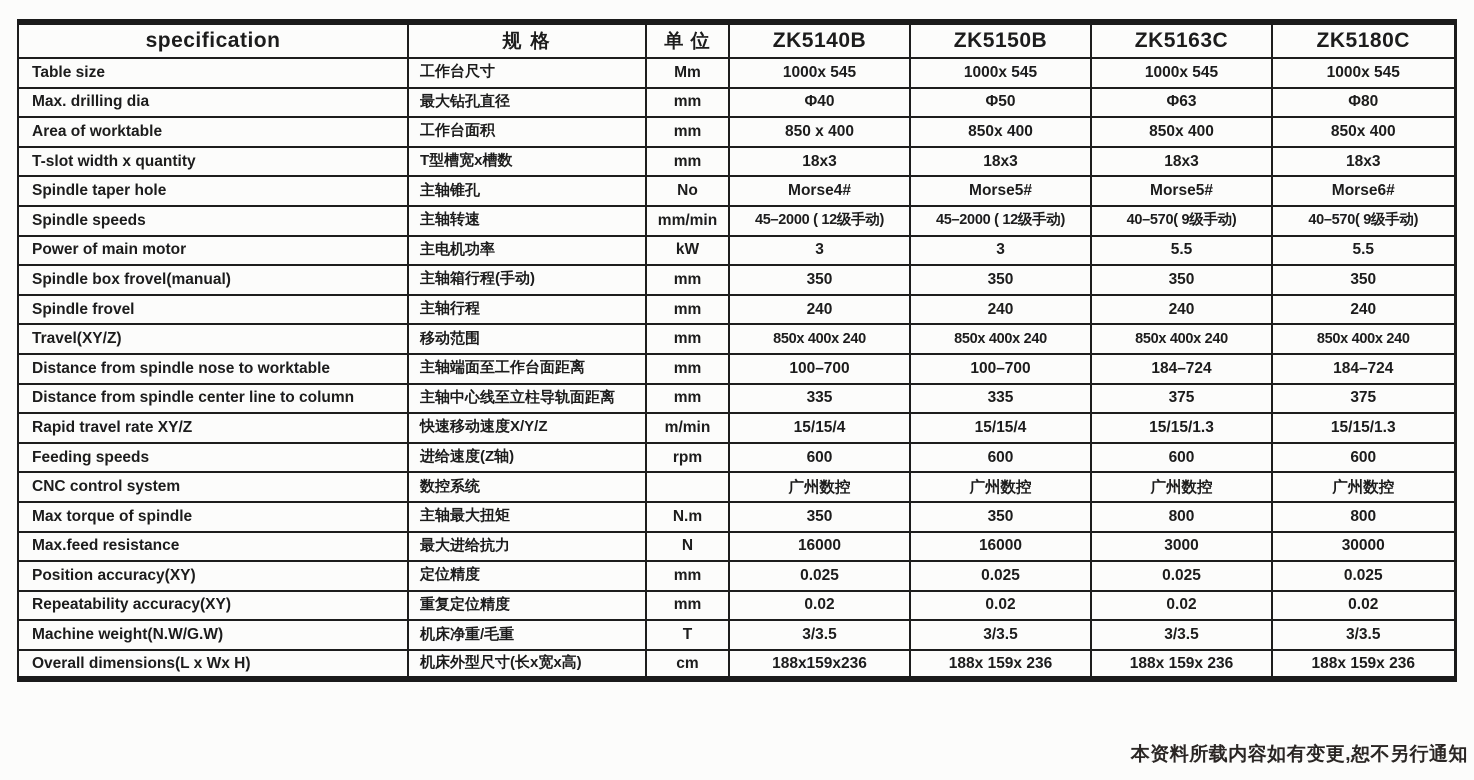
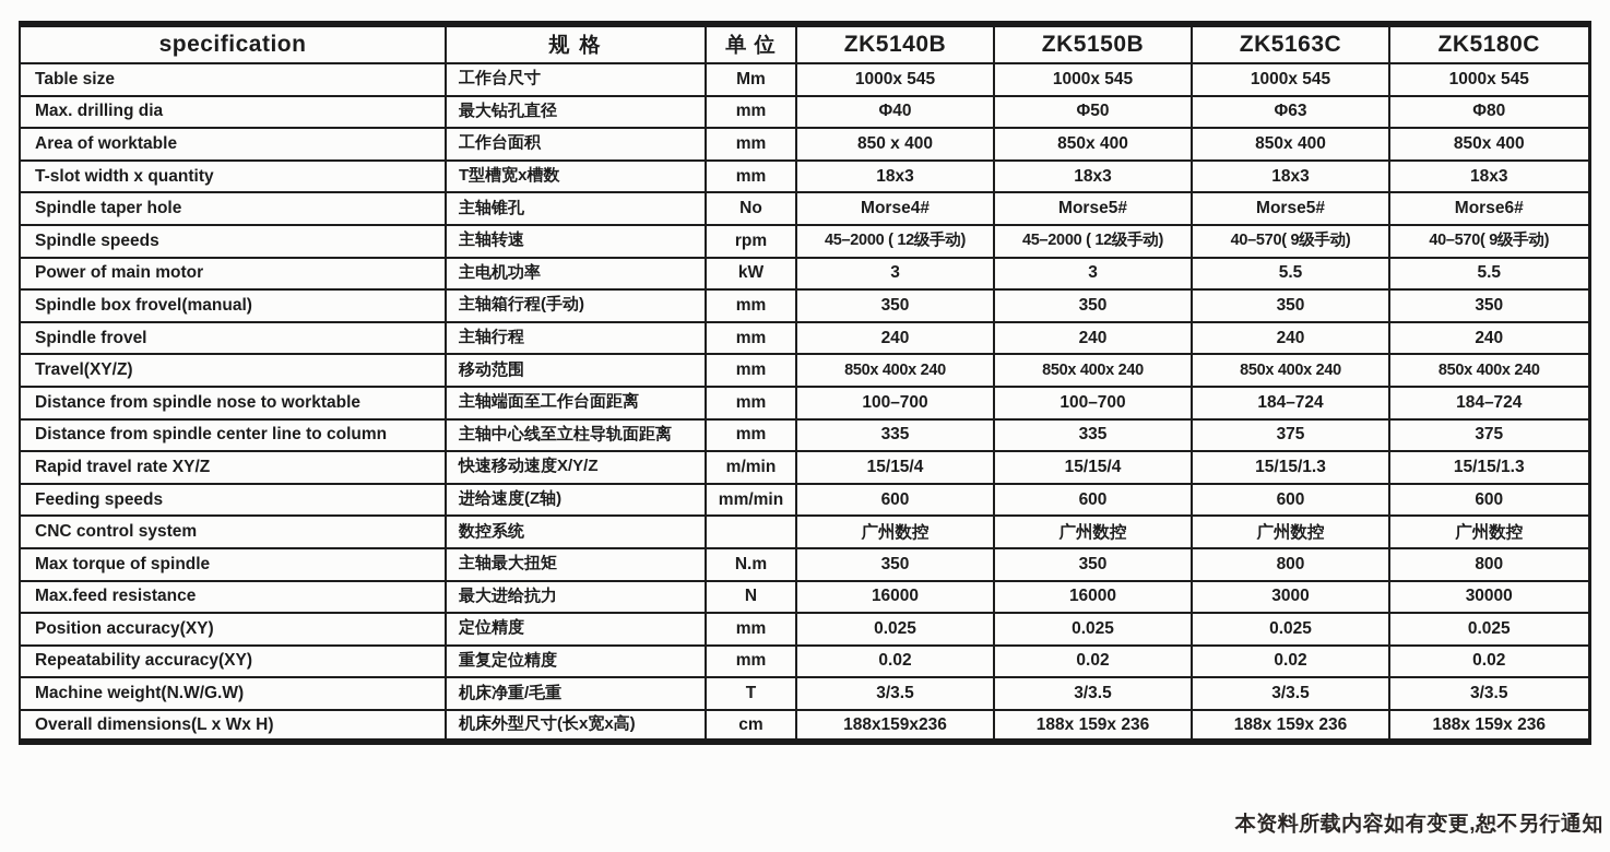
  specification	规 格	单 位	ZK5140B	ZK5150B	ZK5163C	ZK5180C
  Table size	工作台尺寸	Mm	1000x 545	1000x 545	1000x 545	1000x 545
  Max. drilling dia	最大钻孔直径	mm	Φ40	Φ50	Φ63	Φ80
  Area of worktable	工作台面积	mm	850 x 400	850x 400	850x 400	850x 400
  T-slot width x quantity	T型槽宽x槽数	mm	18x3	18x3	18x3	18x3
  Spindle taper hole	主轴锥孔	No	Morse4#	Morse5#	Morse5#	Morse6#
- Spindle speeds	主轴转速	mm/min	45–2000 ( 12级手动)	45–2000 ( 12级手动)	40–570( 9级手动)	40–570( 9级手动)
+ Spindle speeds	主轴转速	rpm	45–2000 ( 12级手动)	45–2000 ( 12级手动)	40–570( 9级手动)	40–570( 9级手动)
  Power of main motor	主电机功率	kW	3	3	5.5	5.5
  Spindle box frovel(manual)	主轴箱行程(手动)	mm	350	350	350	350
  Spindle frovel	主轴行程	mm	240	240	240	240
  Travel(XY/Z)	移动范围	mm	850x 400x 240	850x 400x 240	850x 400x 240	850x 400x 240
  Distance from spindle nose to worktable	主轴端面至工作台面距离	mm	100–700	100–700	184–724	184–724
  Distance from spindle center line to column	主轴中心线至立柱导轨面距离	mm	335	335	375	375
  Rapid travel rate XY/Z	快速移动速度X/Y/Z	m/min	15/15/4	15/15/4	15/15/1.3	15/15/1.3
- Feeding speeds	进给速度(Z轴)	rpm	600	600	600	600
+ Feeding speeds	进给速度(Z轴)	mm/min	600	600	600	600
  CNC control system	数控系统		广州数控	广州数控	广州数控	广州数控
  Max torque of spindle	主轴最大扭矩	N.m	350	350	800	800
  Max.feed resistance	最大进给抗力	N	16000	16000	3000	30000
  Position accuracy(XY)	定位精度	mm	0.025	0.025	0.025	0.025
  Repeatability accuracy(XY)	重复定位精度	mm	0.02	0.02	0.02	0.02
  Machine weight(N.W/G.W)	机床净重/毛重	T	3/3.5	3/3.5	3/3.5	3/3.5
  Overall dimensions(L x Wx H)	机床外型尺寸(长x宽x高)	cm	188x159x236	188x 159x 236	188x 159x 236	188x 159x 236
  本资料所载内容如有变更,恕不另行通知
